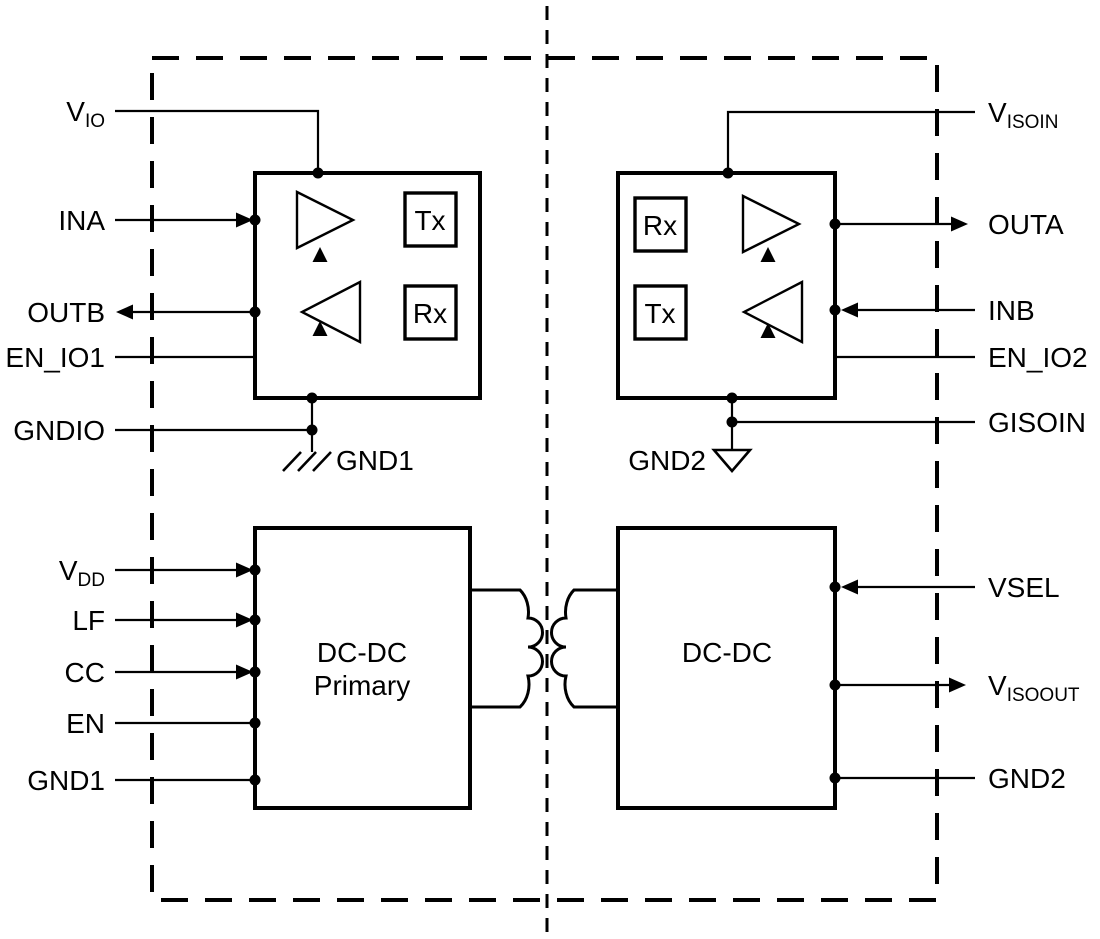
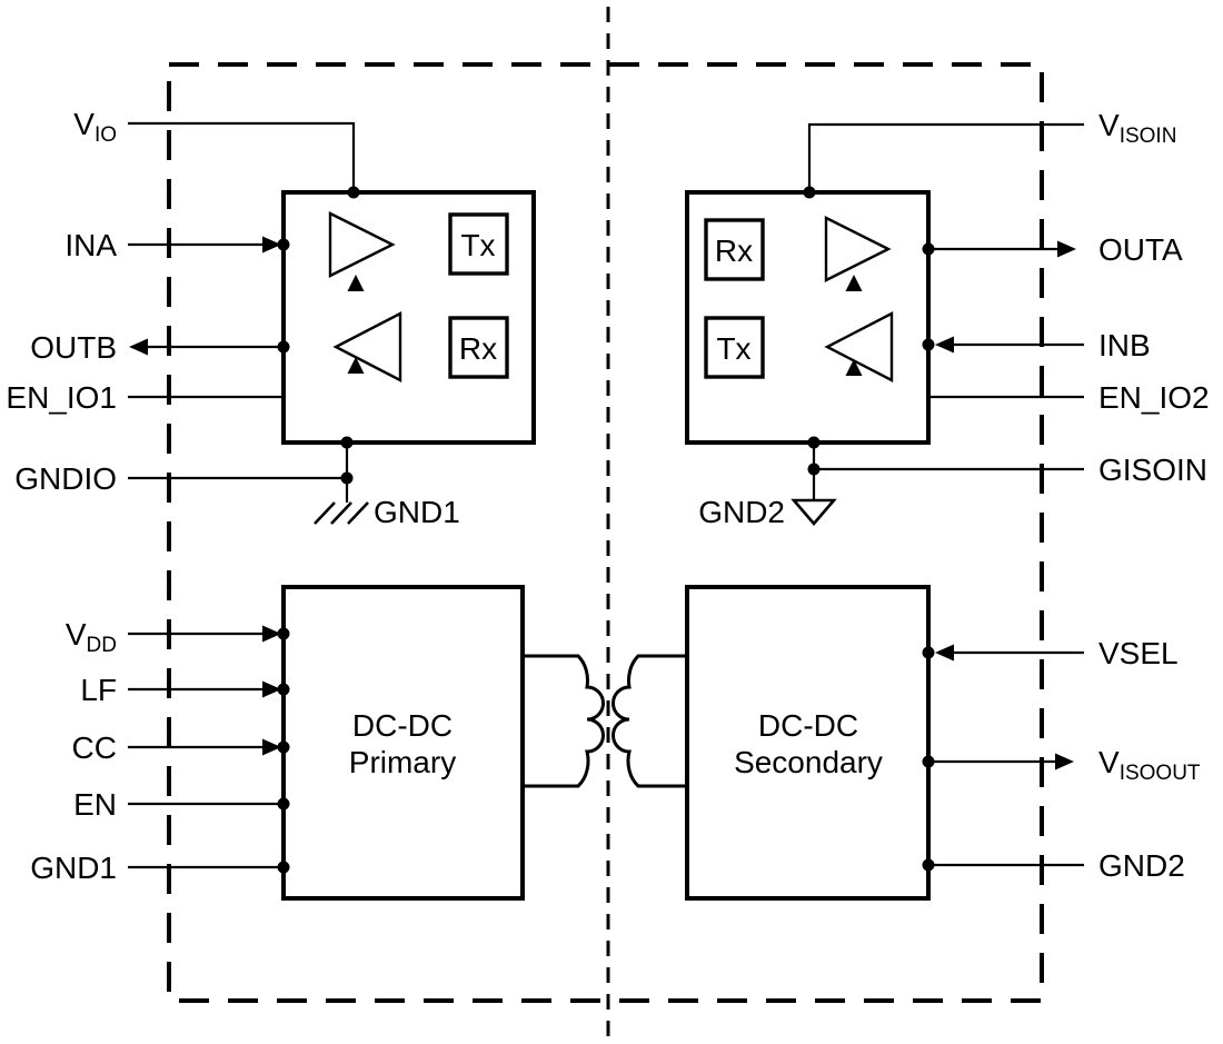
  Tx
  Rx
  GND1
  Rx
  Tx
  GND2
  DC-DC
  Primary
  DC-DC
+ Secondary
  VIO
  INA
  OUTB
  EN_IO1
  GNDIO
  VDD
  LF
  CC
  EN
  GND1
  VISOIN
  OUTA
  INB
  EN_IO2
  GISOIN
  VSEL
  VISOOUT
  GND2
